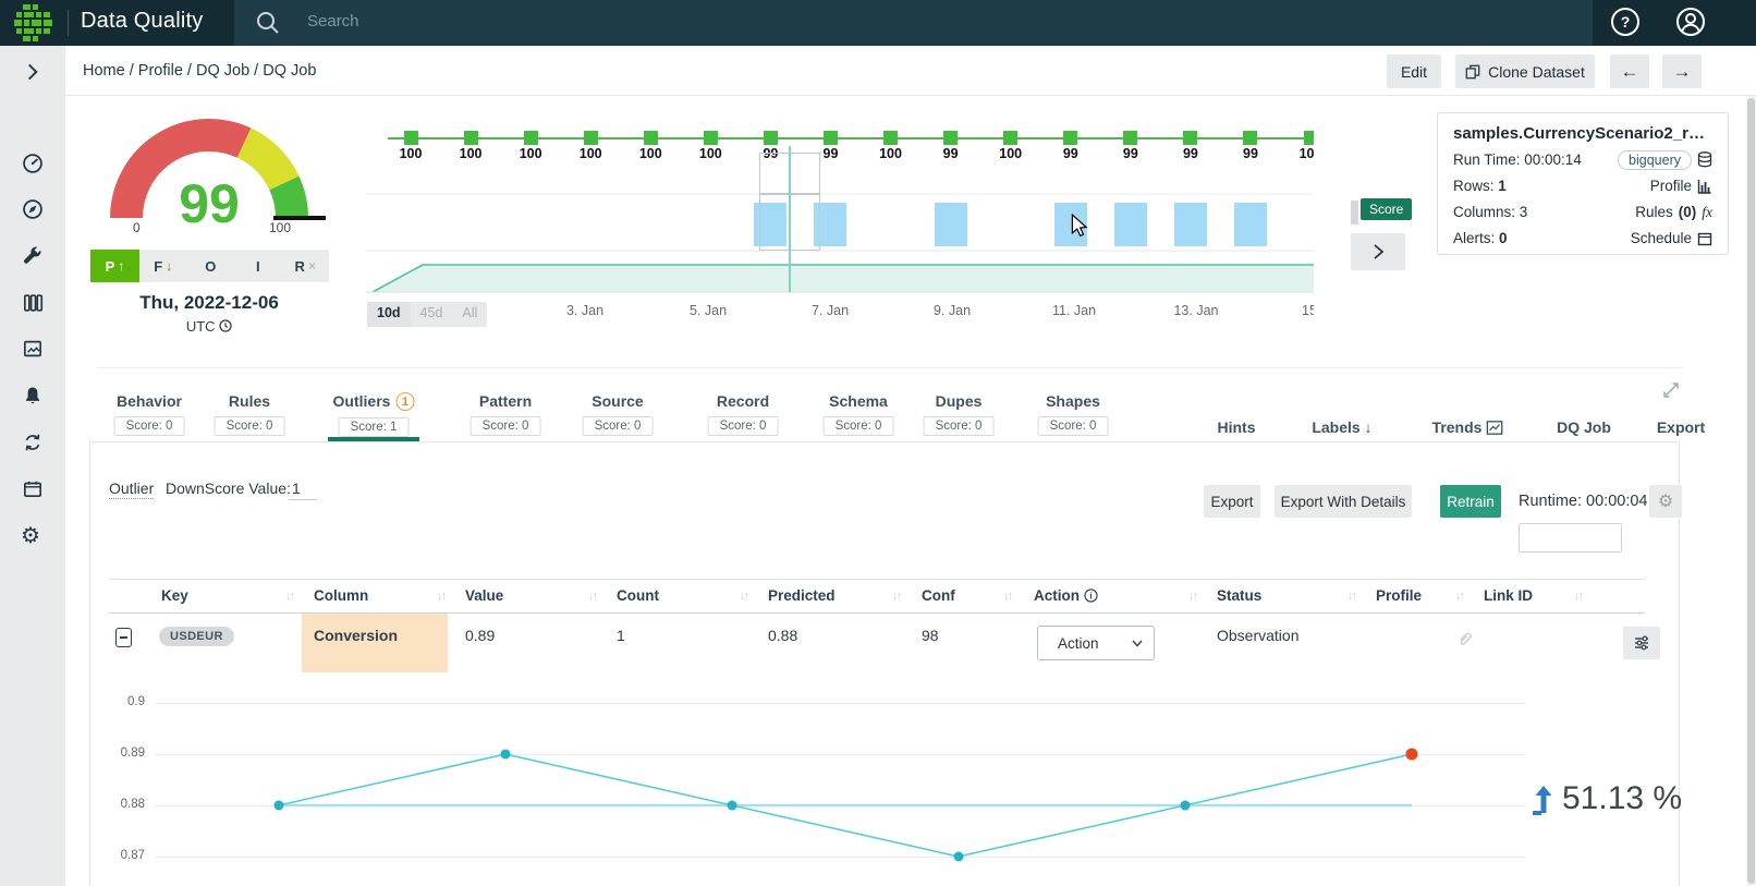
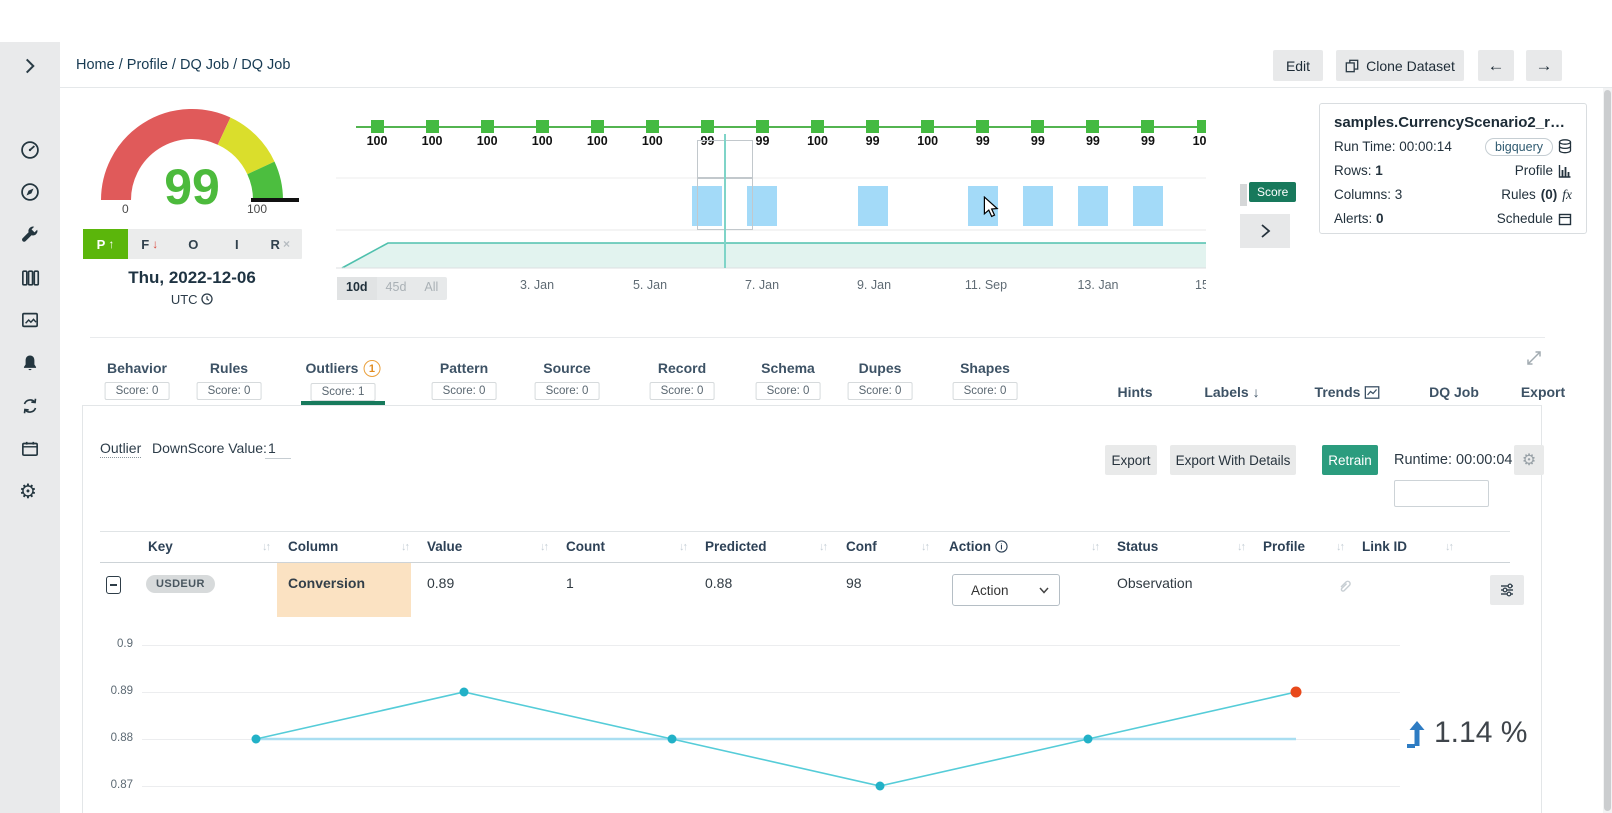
- Data Quality
- Search
- ?
  ⚙
  Home / Profile / DQ Job / DQ Job
  Edit
  Clone Dataset
  ←
  →
  99
  0
  100
  P
  ↑
  F
  ↓
  O
  I
  R
  ×
  Thu, 2022-12-06
  UTC
  100
  100
  100
  100
  100
  100
  99
  99
  100
  99
  100
  99
  99
  99
  99
  3. Jan
  5. Jan
  7. Jan
  9. Jan
- 11. Jan
+ 11. Sep
  13. Jan
  15
  10d
  45d
  All
  Score
  samples.CurrencyScenario2_r…
  Run Time: 00:00:14
  bigquery
  Rows: 1
  Profile
  Columns: 3
  Rules
  (0)
  fx
  Alerts: 0
  Schedule
  Behavior
  Score: 0
  Rules
  Score: 0
  Outliers 1
  Score: 1
  Pattern
  Score: 0
  Source
  Score: 0
  Record
  Score: 0
  Schema
  Score: 0
  Dupes
  Score: 0
  Shapes
  Score: 0
  Hints
  Labels
  ↓
  Trends
  DQ Job
  Export
  Outlier
  DownScore Value:
  1
  Export
  Export With Details
  Retrain
  Runtime: 00:00:04
  ⚙
  Key
  ↓↑
  Column
  ↓↑
  Value
  ↓↑
  Count
  ↓↑
  Predicted
  ↓↑
  Conf
  ↓↑
  Action
  i
  ↓↑
  Status
  ↓↑
  Profile
  ↓↑
  Link ID
  ↓↑
  USDEUR
  Conversion
  0.89
  1
  0.88
  98
  Action
  Observation
  0.9
  0.89
  0.88
  0.87
- 51.13 %
+ 1.14 %
